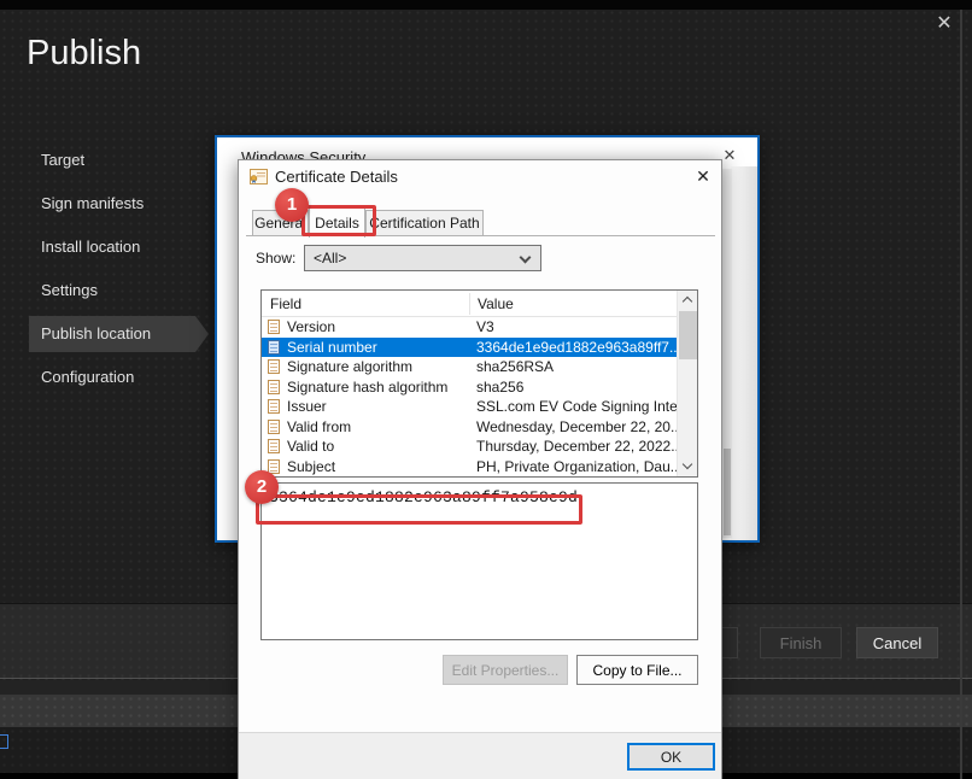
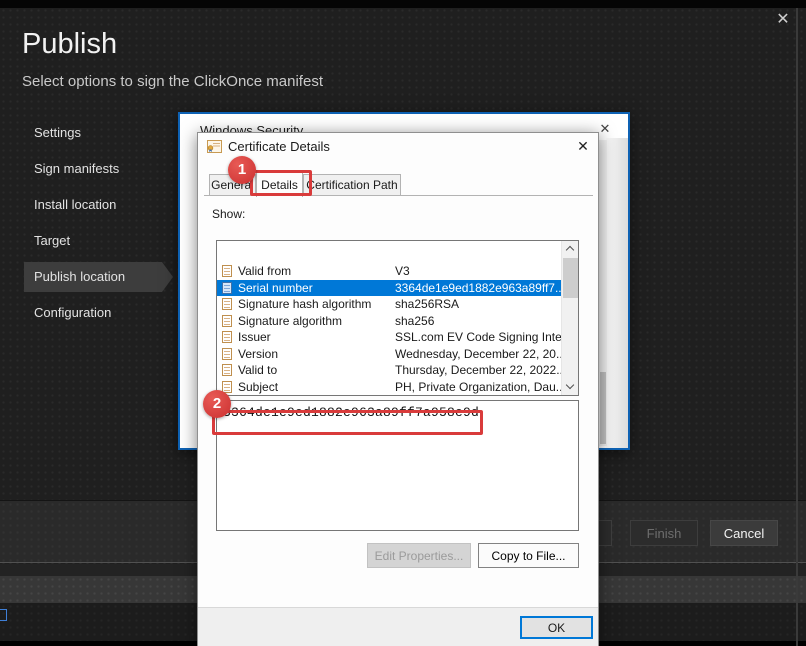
  ✕
  Publish
+ Select options to sign the ClickOnce manifest
- Target
+ Settings
  Sign manifests
  Install location
- Settings
+ Target
  Publish location
  Configuration
  Finish
  Cancel
  Windows Security
  ✕
  Certificate Details
  ✕
  General
  Details
  Certification Path
  Show:
- <All>
- Field
- Value
- Version
+ Valid from
  V3
  Serial number
  3364de1e9ed1882e963a89ff7..
- Signature algorithm
+ Signature hash algorithm
  sha256RSA
- Signature hash algorithm
+ Signature algorithm
  sha256
  Issuer
  SSL.com EV Code Signing Inte
- Valid from
+ Version
  Wednesday, December 22, 20.
  Valid to
  Thursday, December 22, 2022.
  Subject
  PH, Private Organization, Dau.
  364de1e9ed1882e963a89ff7a958e9d
  Edit Properties...
  Copy to File...
  OK
  1
  2
